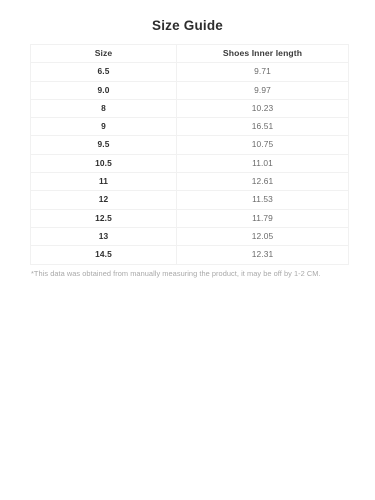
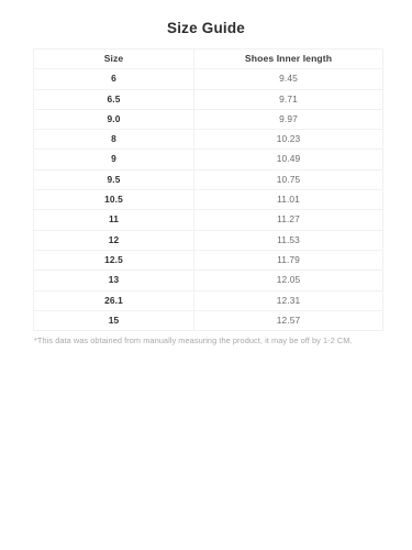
  Size Guide
  Size	Shoes Inner length
+ 6	9.45
  6.5	9.71
  9.0	9.97
  8	10.23
- 9	16.51
+ 9	10.49
  9.5	10.75
  10.5	11.01
- 11	12.61
+ 11	11.27
  12	11.53
  12.5	11.79
  13	12.05
- 14.5	12.31
+ 26.1	12.31
+ 15	12.57
  *This data was obtained from manually measuring the product, it may be off by 1-2 CM.
